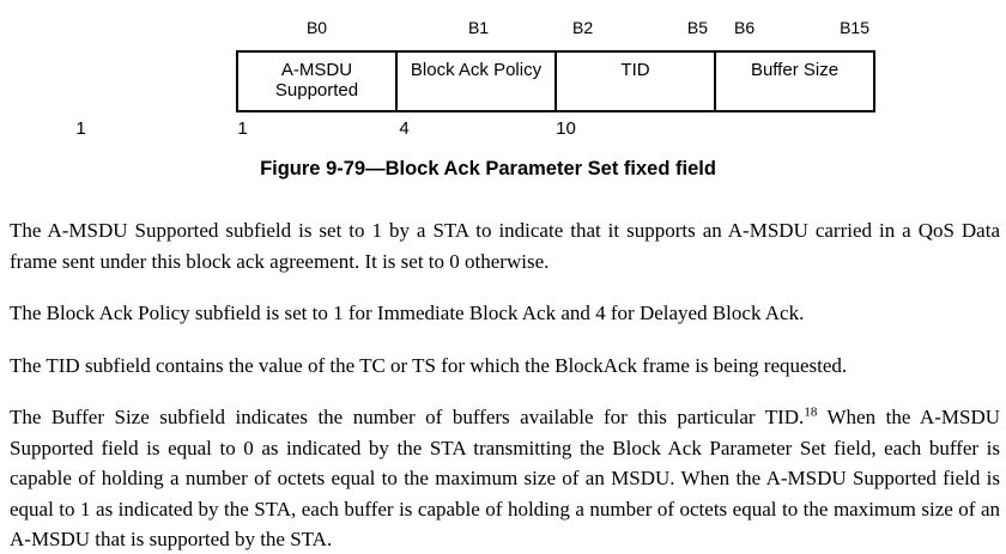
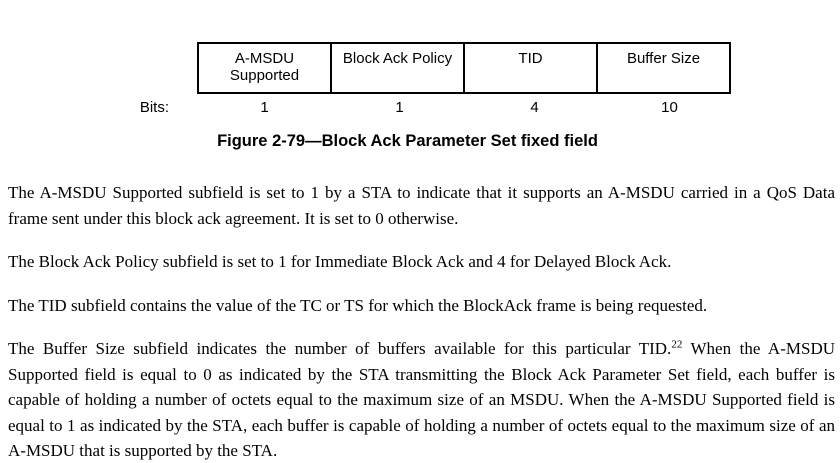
- B0
- B1
- B2
- B5
- B6
- B15
  A-MSDU Supported
  Block Ack Policy
  TID
  Buffer Size
+ Bits:
  1
  1
  4
  10
- Figure 9-79—Block Ack Parameter Set fixed field
+ Figure 2-79—Block Ack Parameter Set fixed field
  The A-MSDU Supported subfield is set to 1 by a STA to indicate that it supports an A-MSDU carried in a QoS Data frame sent under this block ack agreement. It is set to 0 otherwise.
  The Block Ack Policy subfield is set to 1 for Immediate Block Ack and 4 for Delayed Block Ack.
  The TID subfield contains the value of the TC or TS for which the BlockAck frame is being requested.
- The Buffer Size subfield indicates the number of buffers available for this particular TID.18 When the A-MSDU Supported field is equal to 0 as indicated by the STA transmitting the Block Ack Parameter Set field, each buffer is capable of holding a number of octets equal to the maximum size of an MSDU. When the A-MSDU Supported field is equal to 1 as indicated by the STA, each buffer is capable of holding a number of octets equal to the maximum size of an A-MSDU that is supported by the STA.
+ The Buffer Size subfield indicates the number of buffers available for this particular TID.22 When the A-MSDU Supported field is equal to 0 as indicated by the STA transmitting the Block Ack Parameter Set field, each buffer is capable of holding a number of octets equal to the maximum size of an MSDU. When the A-MSDU Supported field is equal to 1 as indicated by the STA, each buffer is capable of holding a number of octets equal to the maximum size of an A-MSDU that is supported by the STA.
